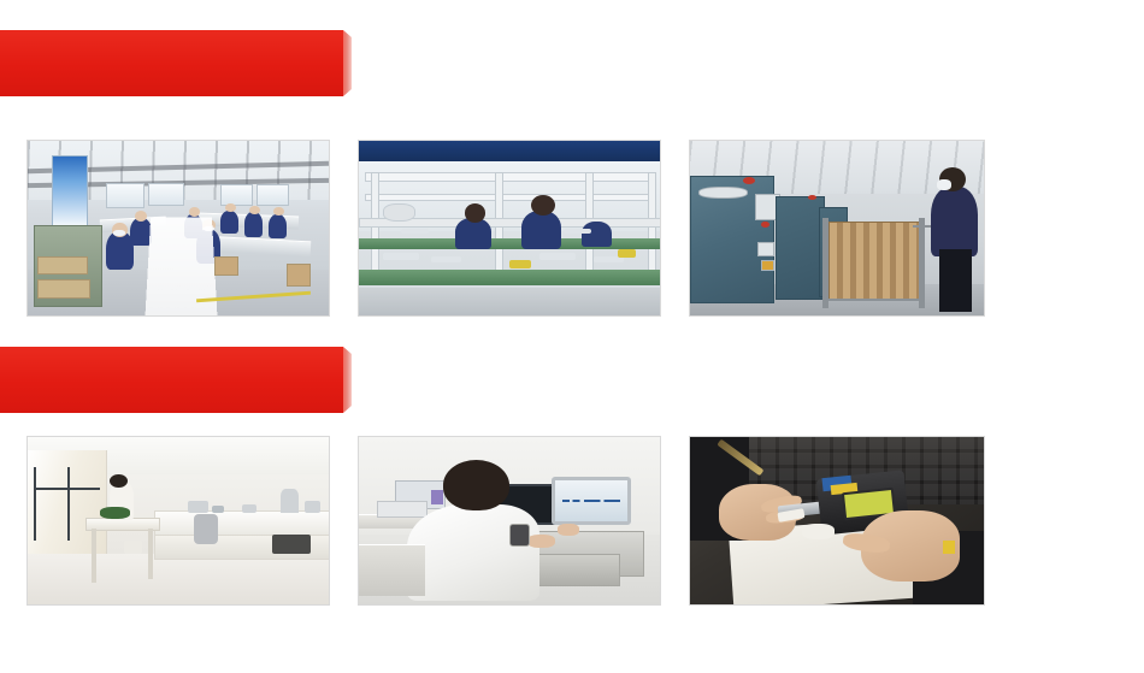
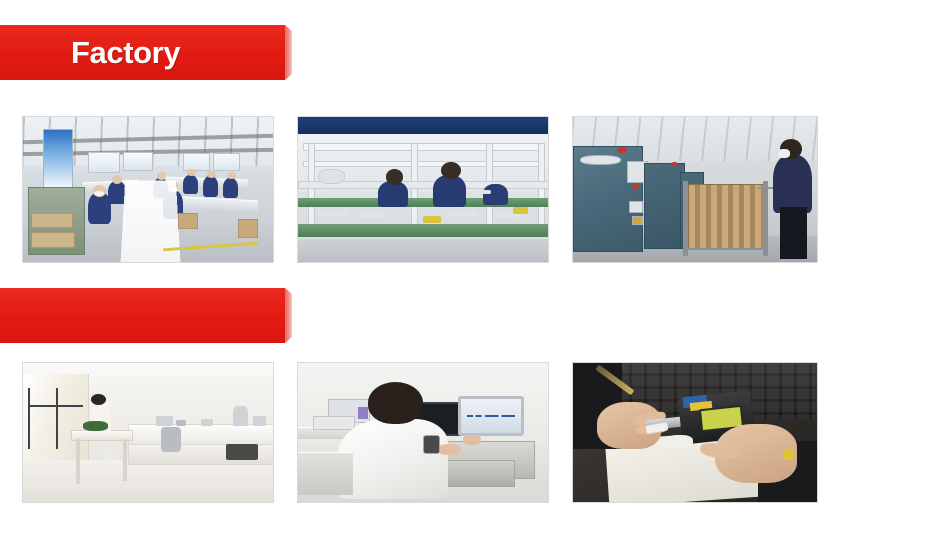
+ Factory
